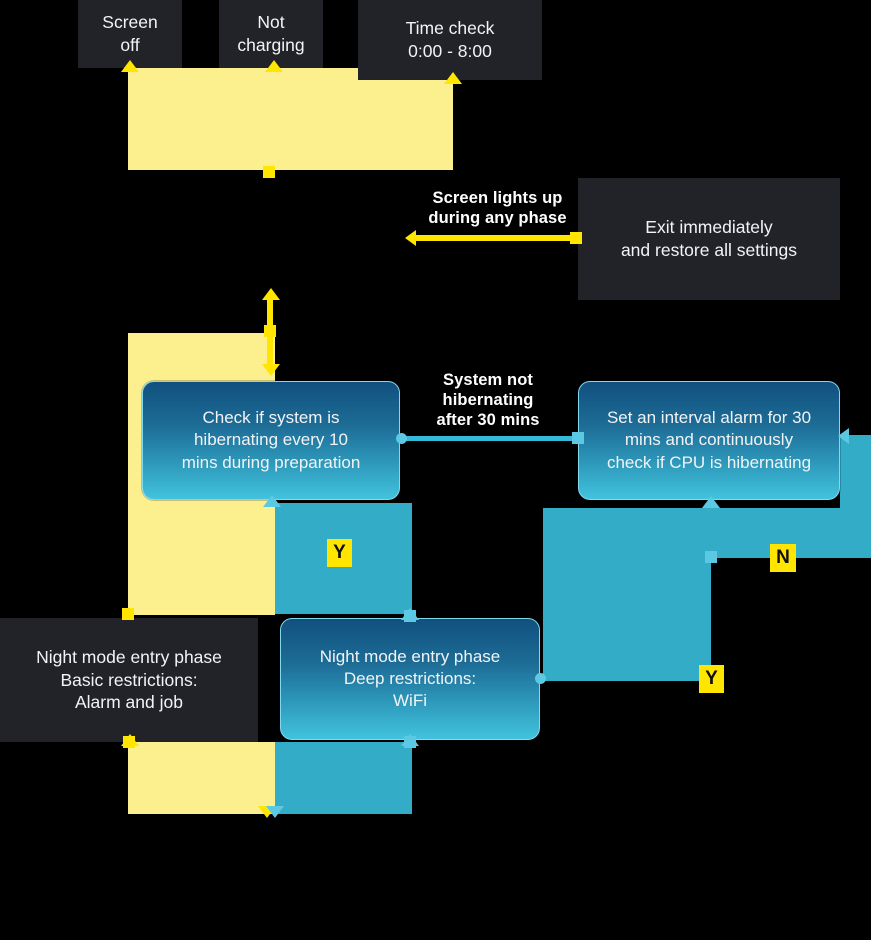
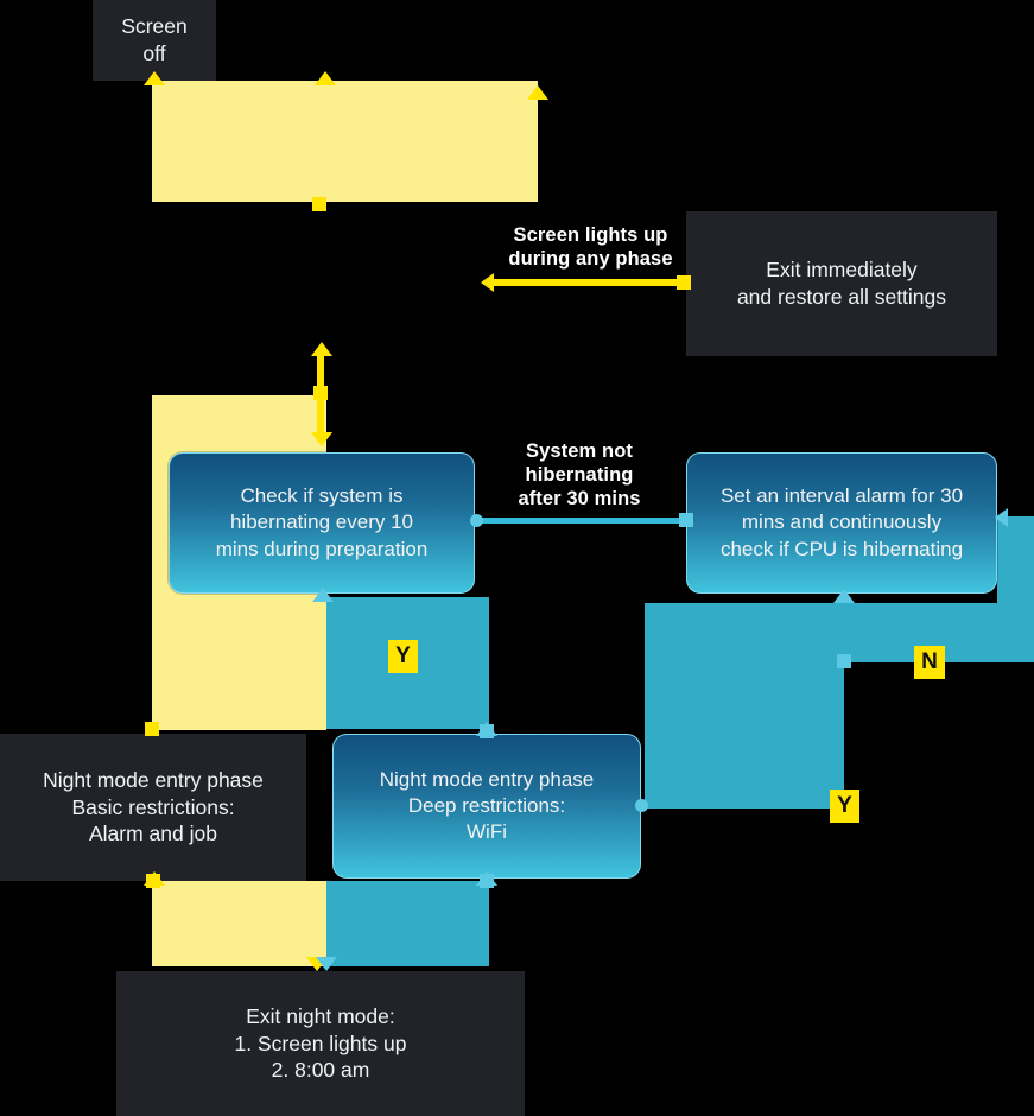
  Screen
  off
- Not
- charging
- Time check
- 0:00 - 8:00
  Exit immediately
  and restore all settings
  Check if system is
  hibernating every 10
  mins during preparation
  Set an interval alarm for 30
  mins and continuously
  check if CPU is hibernating
  Night mode entry phase
  Basic restrictions:
  Alarm and job
  Night mode entry phase
  Deep restrictions:
  WiFi
+ Exit night mode:
+ 1. Screen lights up
+ 2. 8:00 am
  Screen lights up
  during any phase
  System not
  hibernating
  after 30 mins
  Y
  N
  Y
